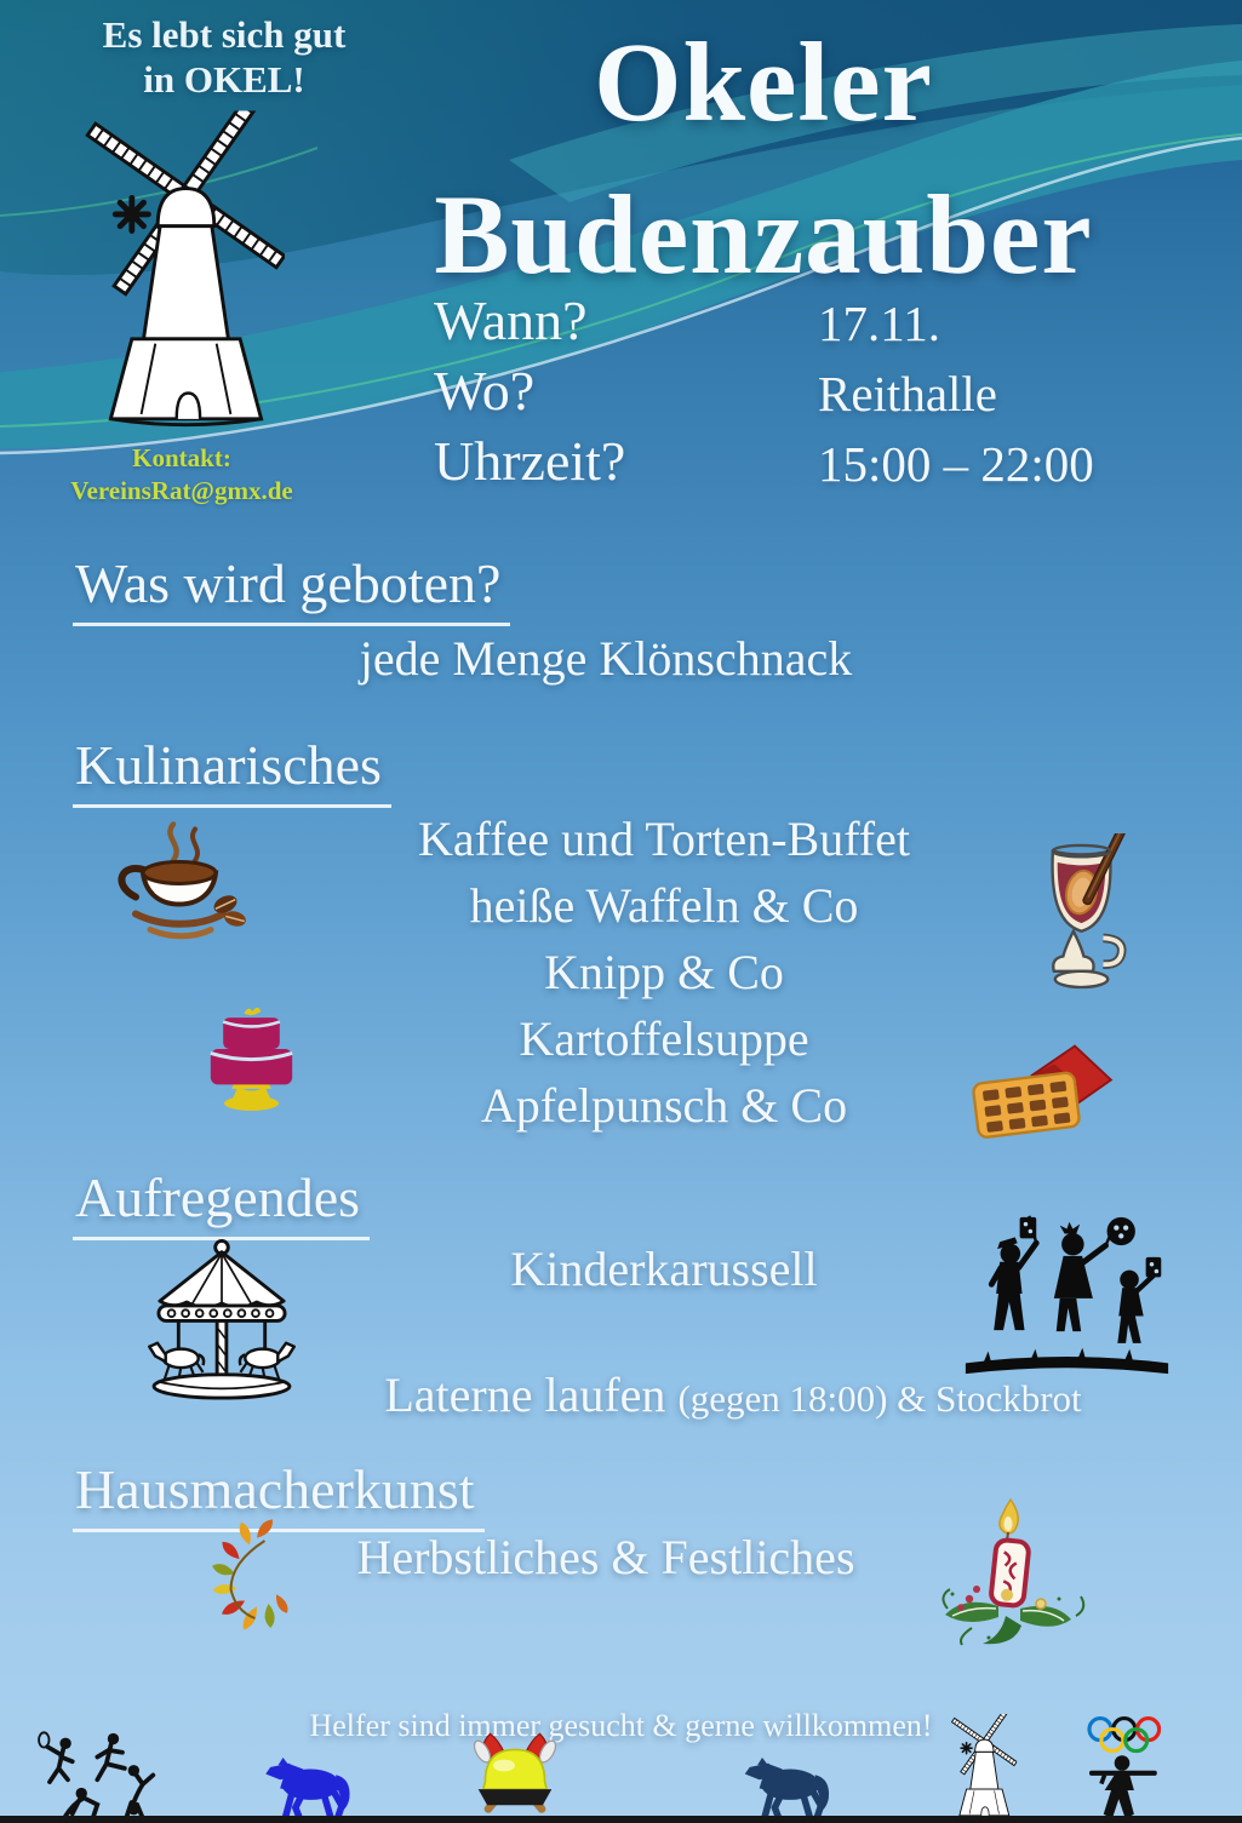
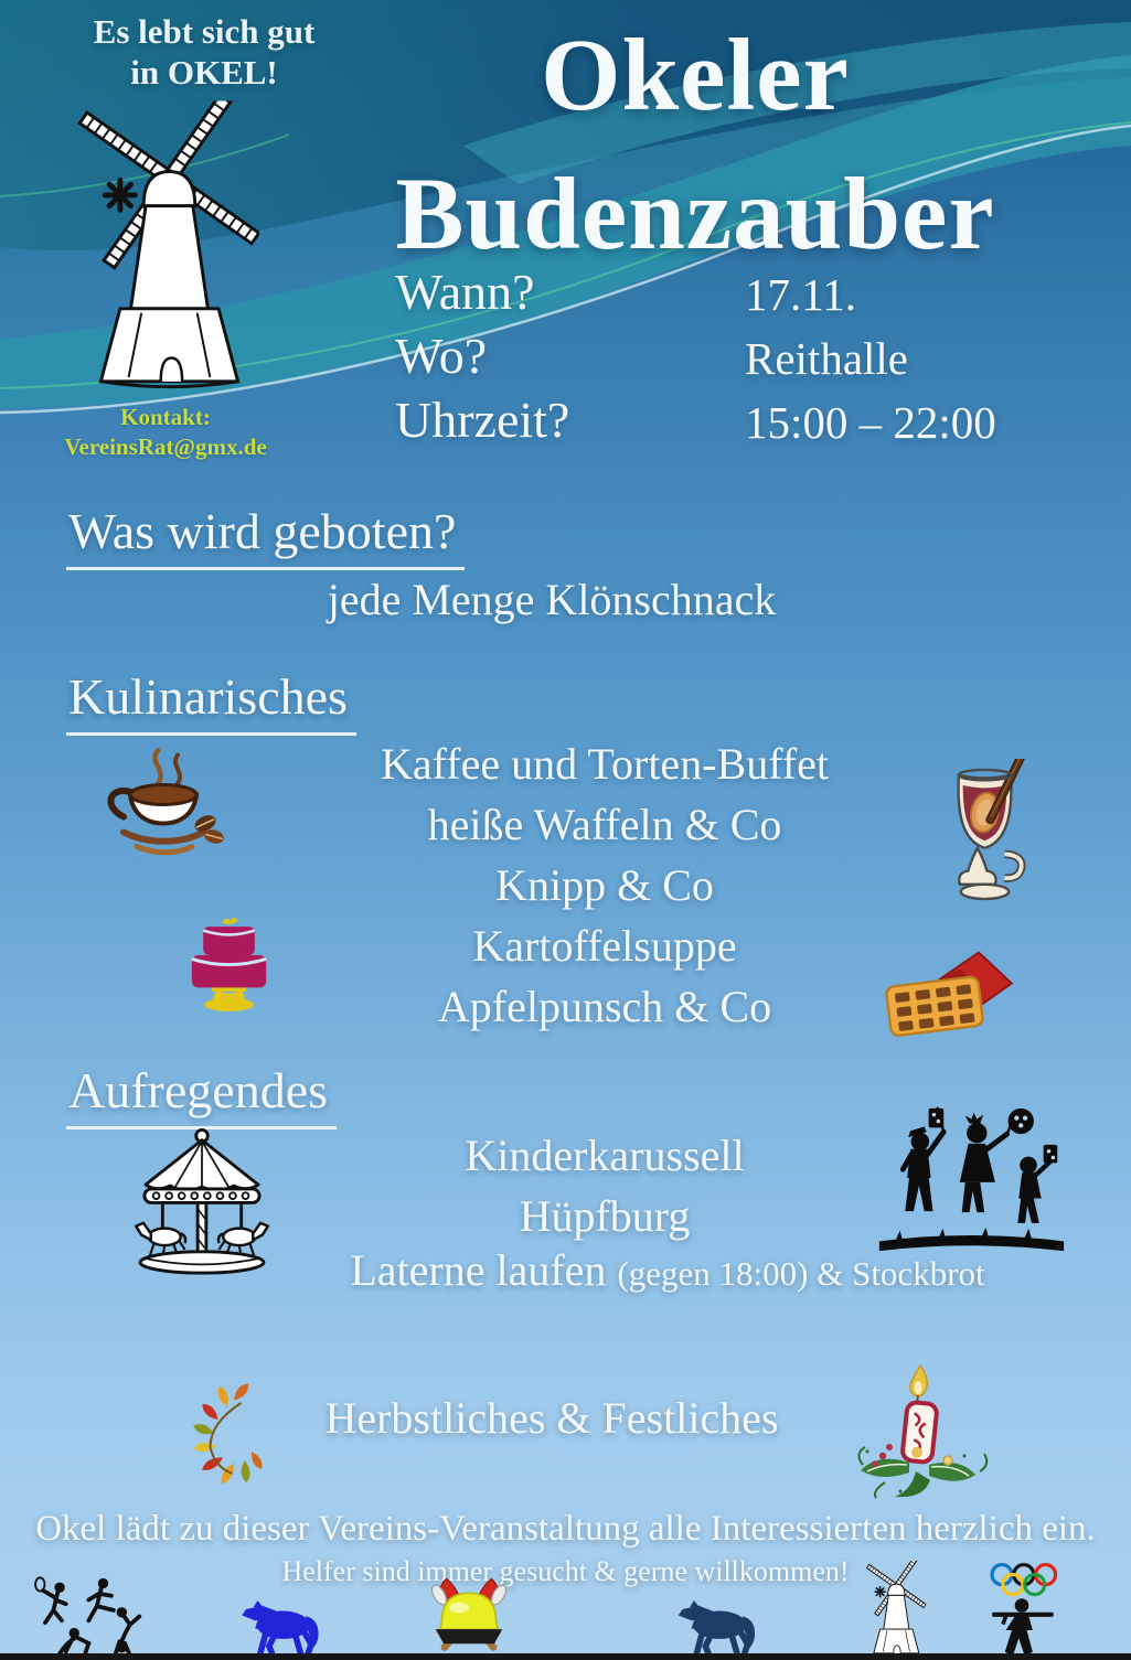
  Es lebt sich gut
  in OKEL!
  Kontakt:
  VereinsRat@gmx.de
  Okeler
  Budenzauber
  Wann?
  17.11.
  Wo?
  Reithalle
  Uhrzeit?
  15:00 – 22:00
  Was wird geboten?
  jede Menge Klönschnack
  Kulinarisches
  Kaffee und Torten-Buffet
  heiße Waffeln & Co
  Knipp & Co
  Kartoffelsuppe
  Apfelpunsch & Co
  Aufregendes
  Kinderkarussell
+ Hüpfburg
  Laterne laufen (gegen 18:00) & Stockbrot
- Hausmacherkunst
  Herbstliches & Festliches
+ Okel lädt zu dieser Vereins-Veranstaltung alle Interessierten herzlich ein.
  Helfer sind immer gesucht & gerne willkommen!
